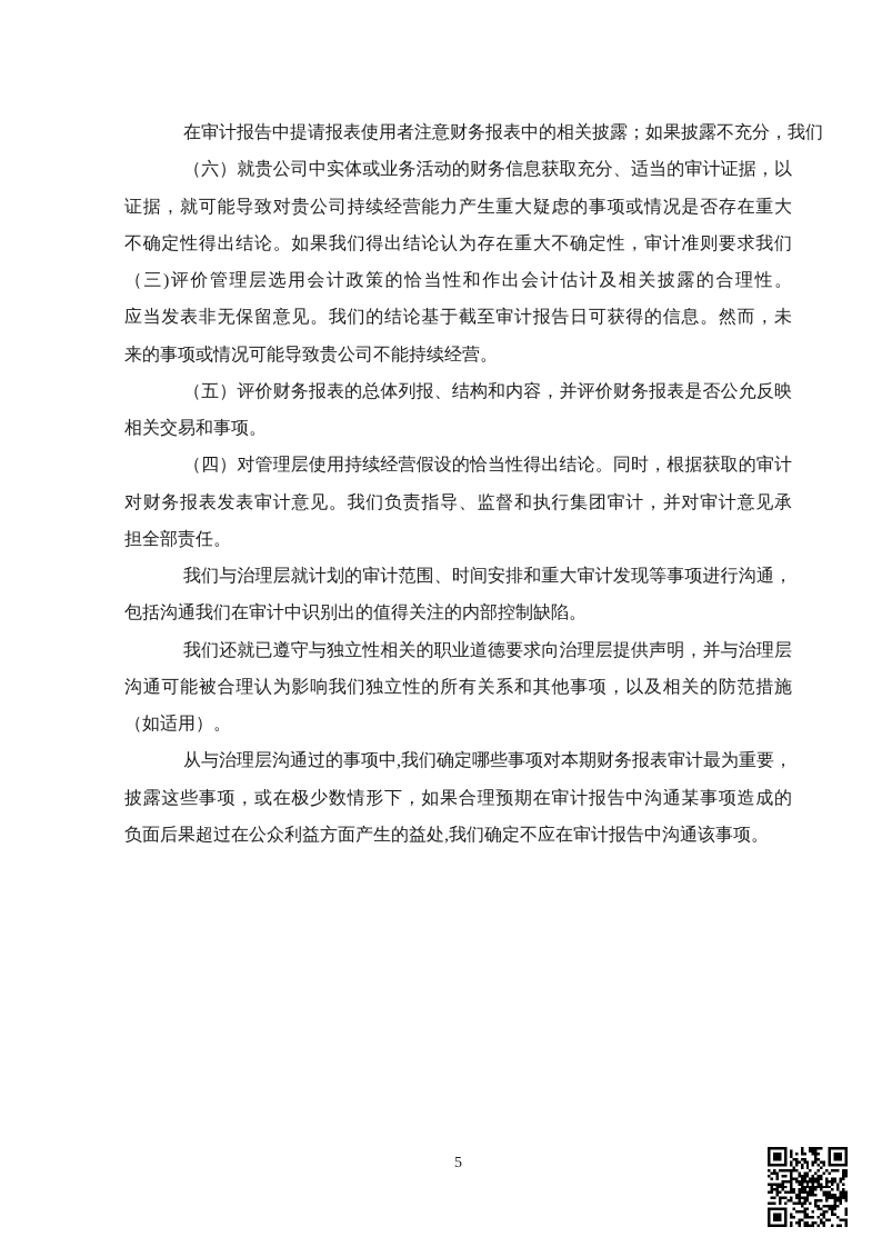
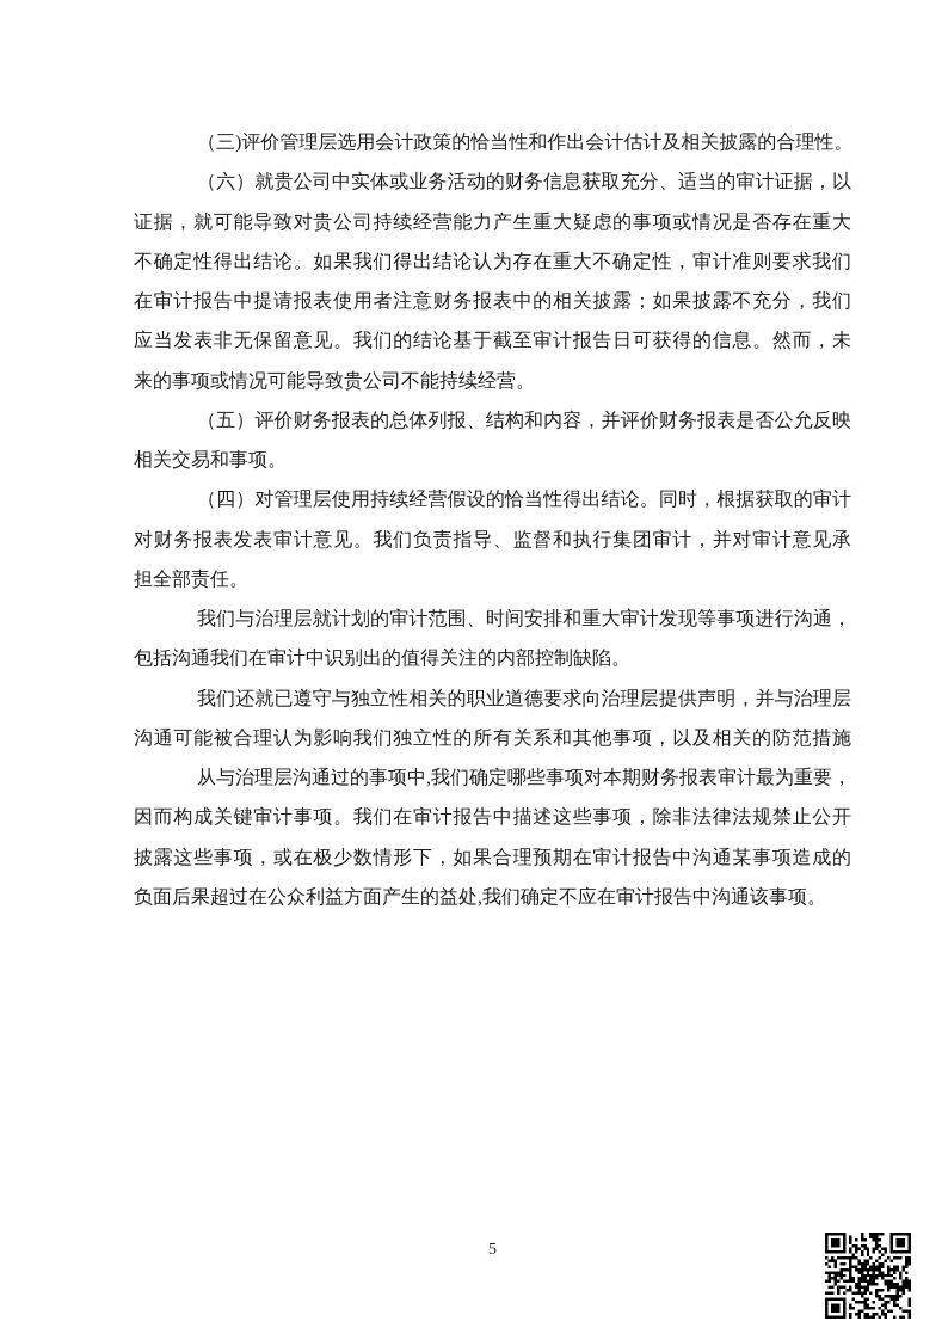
- 在审计报告中提请报表使用者注意财务报表中的相关披露；如果披露不充分，我们
+ （三)评价管理层选用会计政策的恰当性和作出会计估计及相关披露的合理性。
  （六）就贵公司中实体或业务活动的财务信息获取充分、适当的审计证据，以
  证据，就可能导致对贵公司持续经营能力产生重大疑虑的事项或情况是否存在重大
  不确定性得出结论。如果我们得出结论认为存在重大不确定性，审计准则要求我们
- （三)评价管理层选用会计政策的恰当性和作出会计估计及相关披露的合理性。
+ 在审计报告中提请报表使用者注意财务报表中的相关披露；如果披露不充分，我们
  应当发表非无保留意见。我们的结论基于截至审计报告日可获得的信息。然而，未
  来的事项或情况可能导致贵公司不能持续经营。
  （五）评价财务报表的总体列报、结构和内容，并评价财务报表是否公允反映
  相关交易和事项。
  （四）对管理层使用持续经营假设的恰当性得出结论。同时，根据获取的审计
  对财务报表发表审计意见。我们负责指导、监督和执行集团审计，并对审计意见承
  担全部责任。
  我们与治理层就计划的审计范围、时间安排和重大审计发现等事项进行沟通，
  包括沟通我们在审计中识别出的值得关注的内部控制缺陷。
  我们还就已遵守与独立性相关的职业道德要求向治理层提供声明，并与治理层
  沟通可能被合理认为影响我们独立性的所有关系和其他事项，以及相关的防范措施
- （如适用）。
  从与治理层沟通过的事项中,我们确定哪些事项对本期财务报表审计最为重要，
+ 因而构成关键审计事项。我们在审计报告中描述这些事项，除非法律法规禁止公开
  披露这些事项，或在极少数情形下，如果合理预期在审计报告中沟通某事项造成的
  负面后果超过在公众利益方面产生的益处,我们确定不应在审计报告中沟通该事项。
  5
